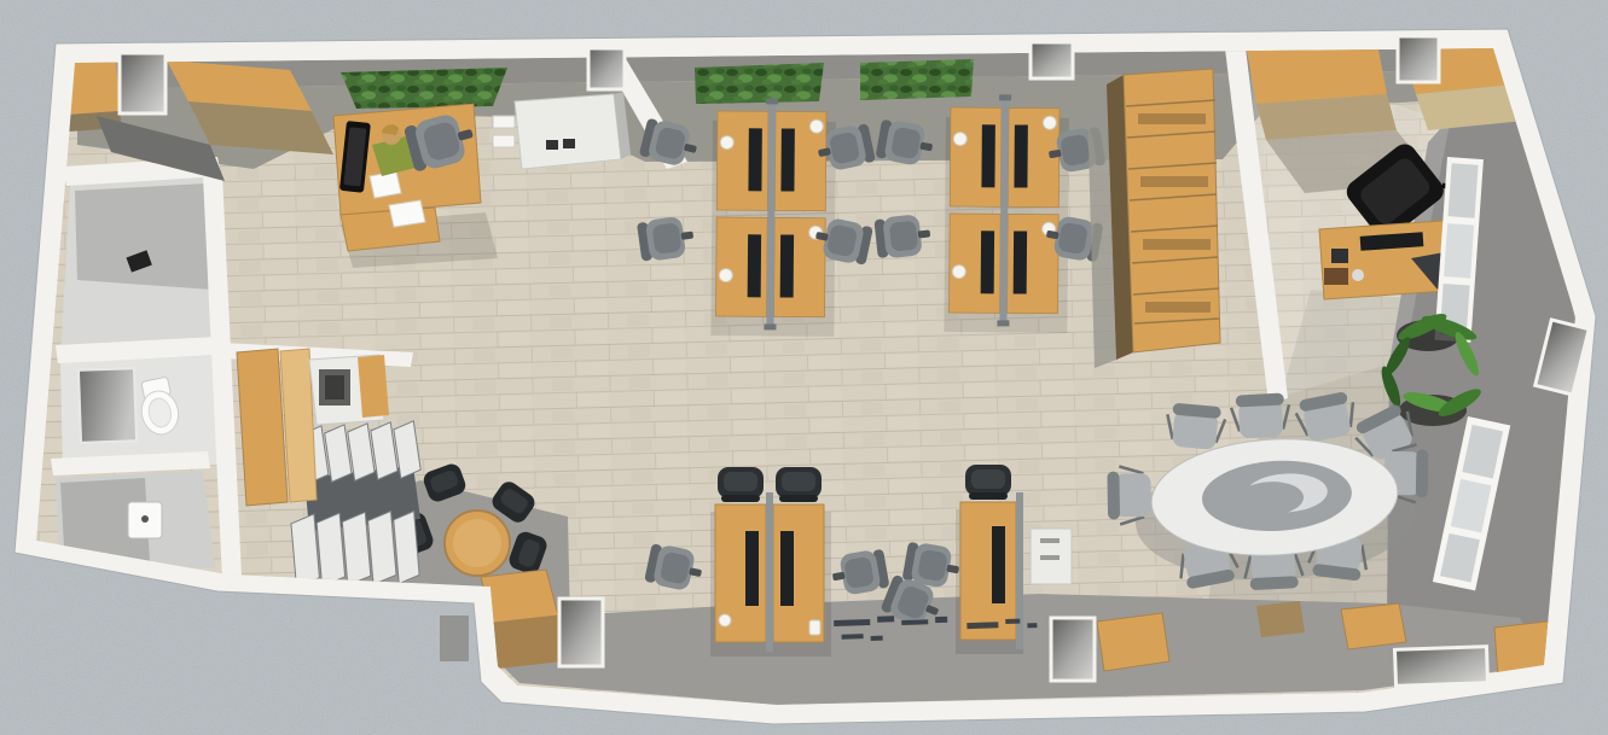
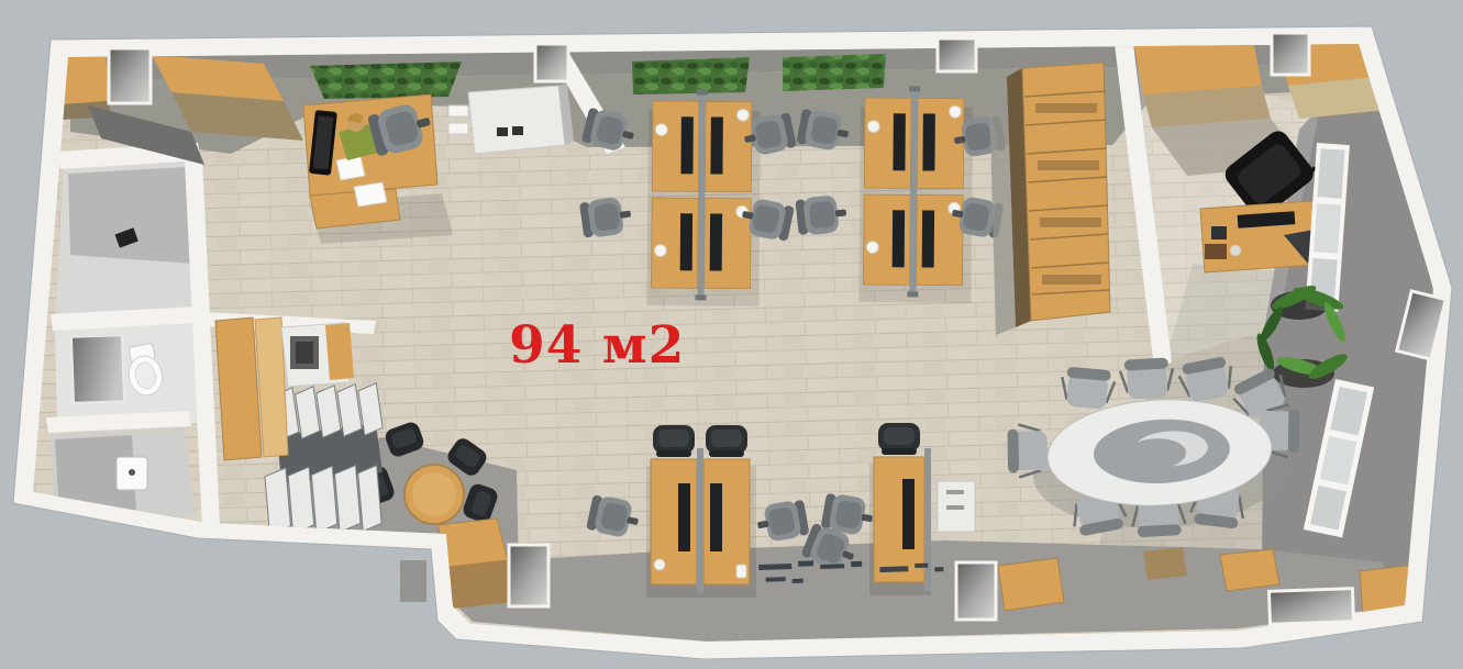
+ 94 м2
